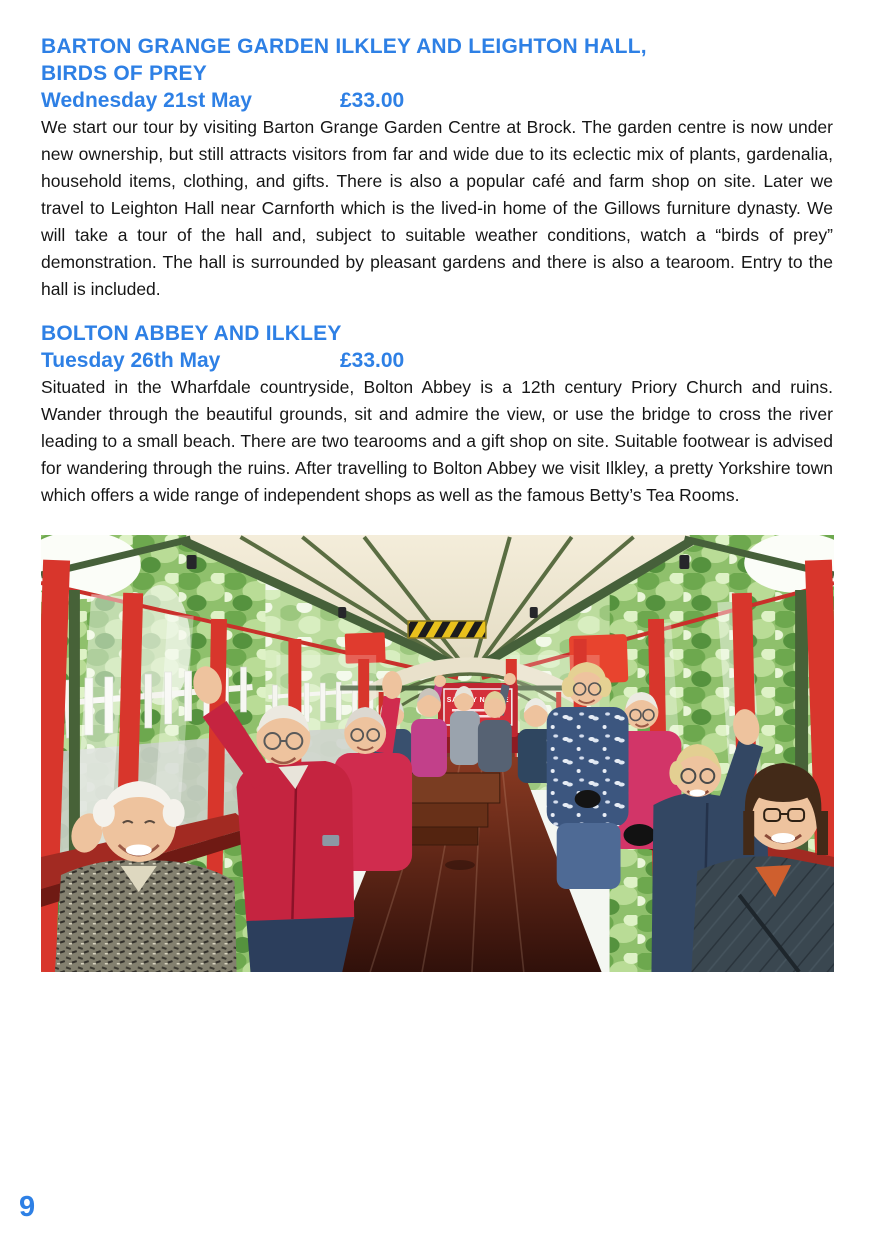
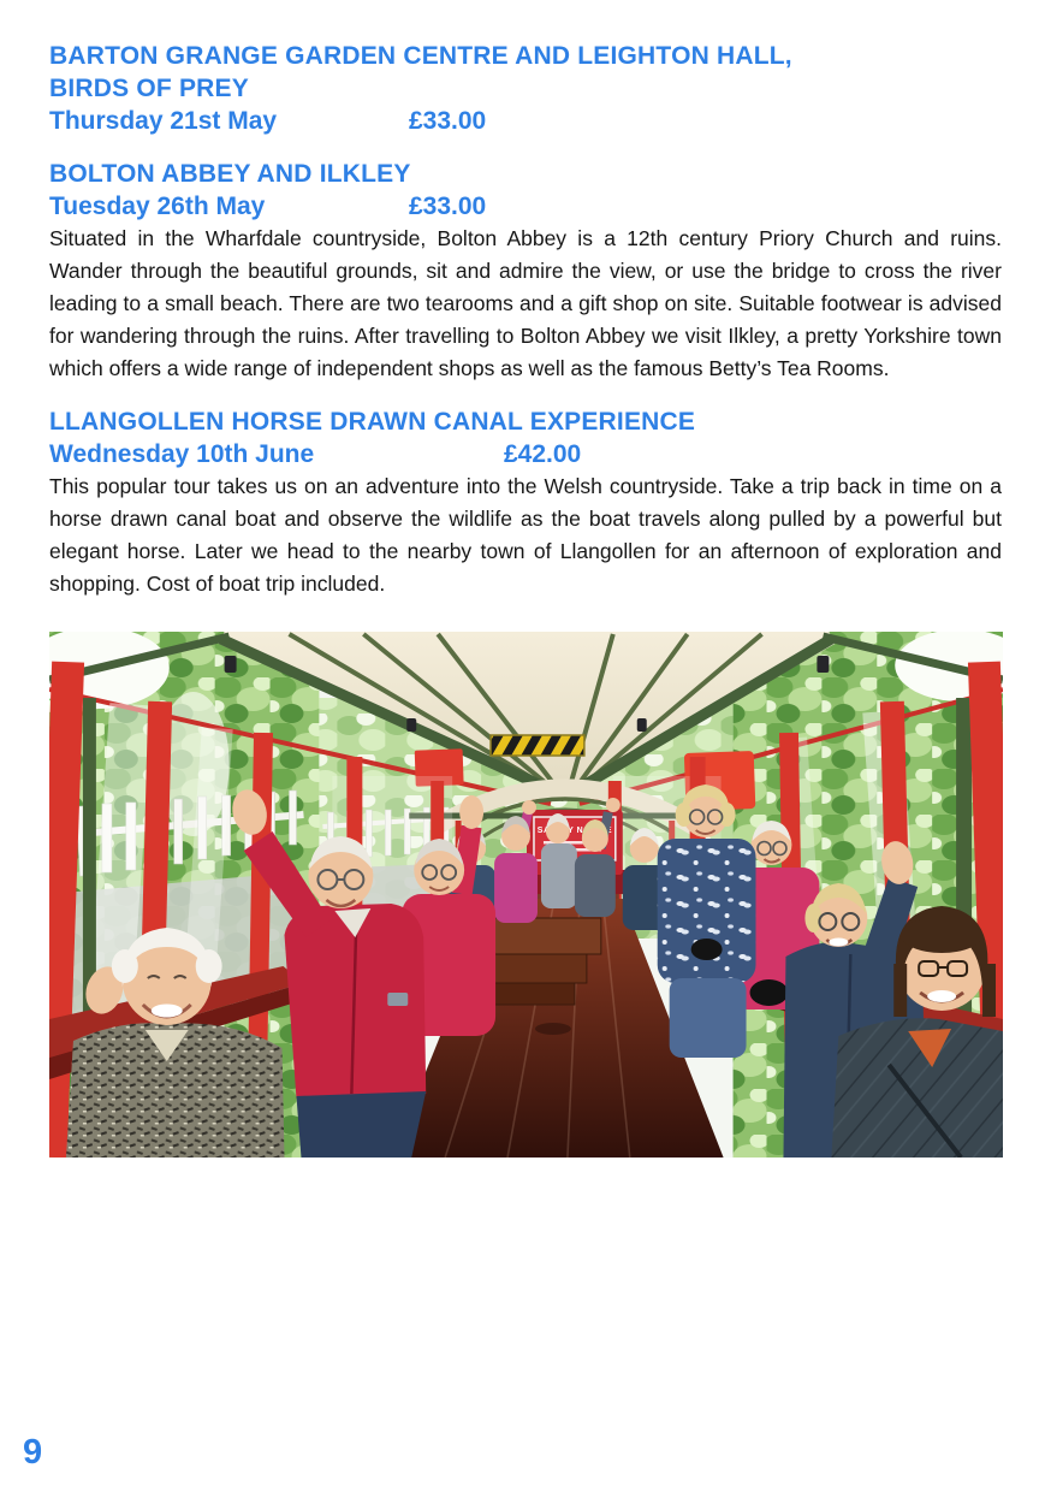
- BARTON GRANGE GARDEN ILKLEY AND LEIGHTON HALL,
+ BARTON GRANGE GARDEN CENTRE AND LEIGHTON HALL,
  BIRDS OF PREY
- Wednesday 21st May
+ Thursday 21st May
  £33.00
- We start our tour by visiting Barton Grange Garden Centre at Brock. The garden centre is now under new ownership, but still attracts visitors from far and wide due to its eclectic mix of plants, gardenalia, household items, clothing, and gifts. There is also a popular café and farm shop on site. Later we travel to Leighton Hall near Carnforth which is the lived-in home of the Gillows furniture dynasty. We will take a tour of the hall and, subject to suitable weather conditions, watch a “birds of prey” demonstration. The hall is surrounded by pleasant gardens and there is also a tearoom. Entry to the hall is included.
  BOLTON ABBEY AND ILKLEY
  Tuesday 26th May
  £33.00
  Situated in the Wharfdale countryside, Bolton Abbey is a 12th century Priory Church and ruins. Wander through the beautiful grounds, sit and admire the view, or use the bridge to cross the river leading to a small beach. There are two tearooms and a gift shop on site. Suitable footwear is advised for wandering through the ruins. After travelling to Bolton Abbey we visit Ilkley, a pretty Yorkshire town which offers a wide range of independent shops as well as the famous Betty’s Tea Rooms.
+ LLANGOLLEN HORSE DRAWN CANAL EXPERIENCE
+ Wednesday 10th June
+ £42.00
+ This popular tour takes us on an adventure into the Welsh countryside. Take a trip back in time on a horse drawn canal boat and observe the wildlife as the boat travels along pulled by a powerful but elegant horse. Later we head to the nearby town of Llangollen for an afternoon of exploration and shopping. Cost of boat trip included.
  9
